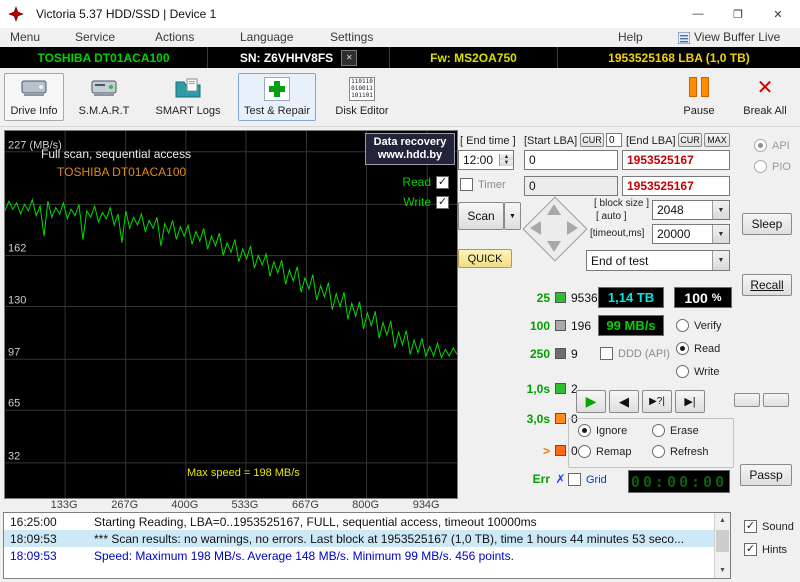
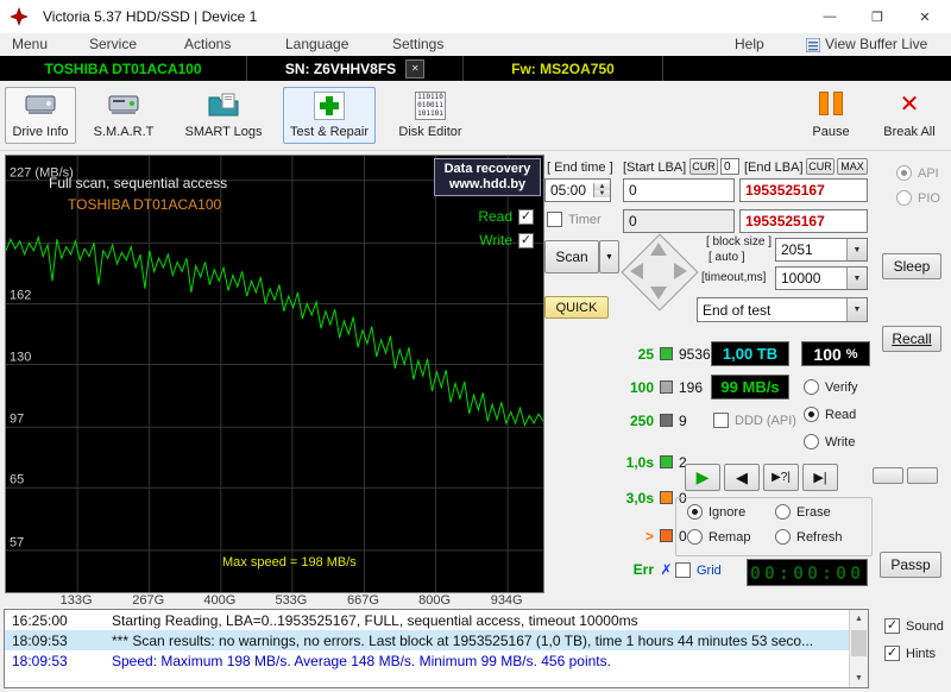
  Victoria 5.37 HDD/SSD | Device 1
  —
  ❐
  ✕
  Menu
  Service
  Actions
  Language
  Settings
  Help
  View Buffer Live
  TOSHIBA DT01ACA100
  SN: Z6VHHV8FS
  ✕
  Fw: MS2OA750
- 1953525168 LBA (1,0 TB)
  Drive Info
  S.M.A.R.T
  SMART Logs
  Test & Repair
  Disk Editor
  Pause
  ✕
  Break All
  227 (MB/s)
  162
  130
  97
  65
- 32
+ 57
  Full scan, sequential access
  TOSHIBA DT01ACA100
  Data recovery
  www.hdd.by
  Read
  ✓
  Write
  ✓
  Max speed = 198 MB/s
  133G
  267G
  400G
  533G
  667G
  800G
  934G
  [ End time ]
  [Start LBA]
  CUR
  0
  [End LBA]
  CUR
  MAX
- 12:00
+ 05:00
  0
  1953525167
  Timer
  0
  1953525167
  Scan
  [ block size ]
  [ auto ]
- 2048
+ 2051
  [timeout,ms]
- 20000
+ 10000
  QUICK
  End of test
  25
  100
  196
  250
  9
  1,0s
  2
  3,0s
  0
  >
  0
  Err
  ✗
- 1,14 TB
+ 1,00 TB
  100
  %
  99 MB/s
  Verify
  Read
  Write
  DDD (API)
  ▶
  ◀
  ▶?|
  ▶|
  Ignore
  Erase
  Remap
  Refresh
  Grid
  00:00:00
  API
  PIO
  Sleep
  Recall
  Passp
  16:25:00
  Starting Reading, LBA=0..1953525167, FULL, sequential access, timeout 10000ms
  18:09:53
  *** Scan results: no warnings, no errors. Last block at 1953525167 (1,0 TB), time 1 hours 44 minutes 53 seco...
  18:09:53
  Speed: Maximum 198 MB/s. Average 148 MB/s. Minimum 99 MB/s. 456 points.
  ✓
  Sound
  ✓
  Hints
